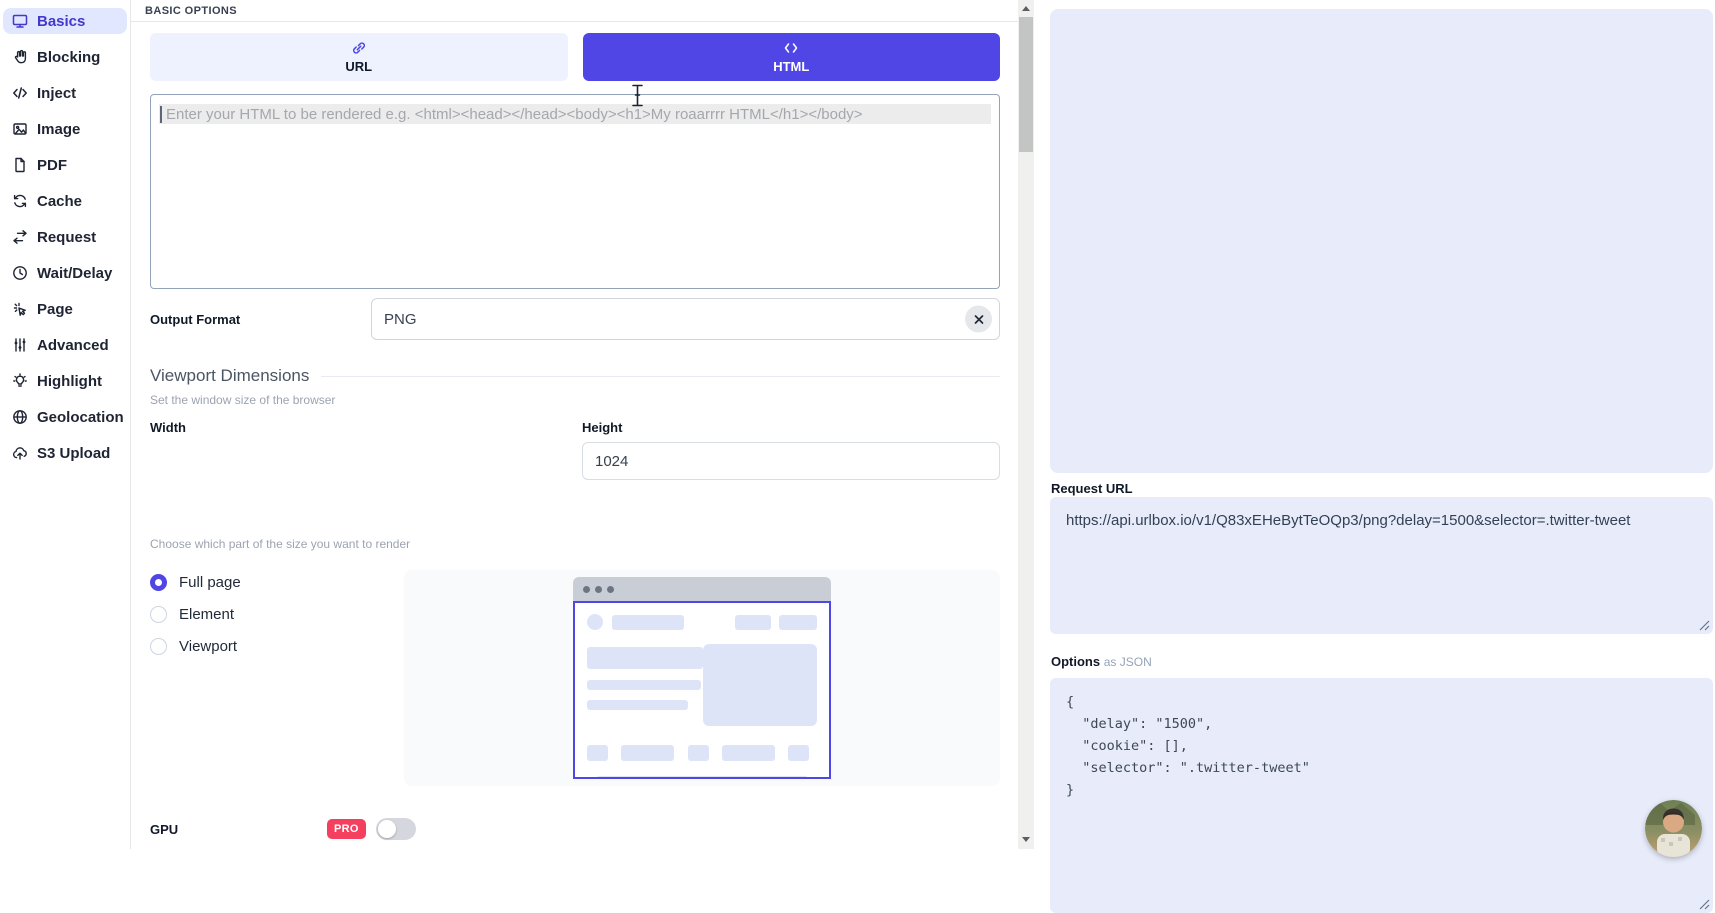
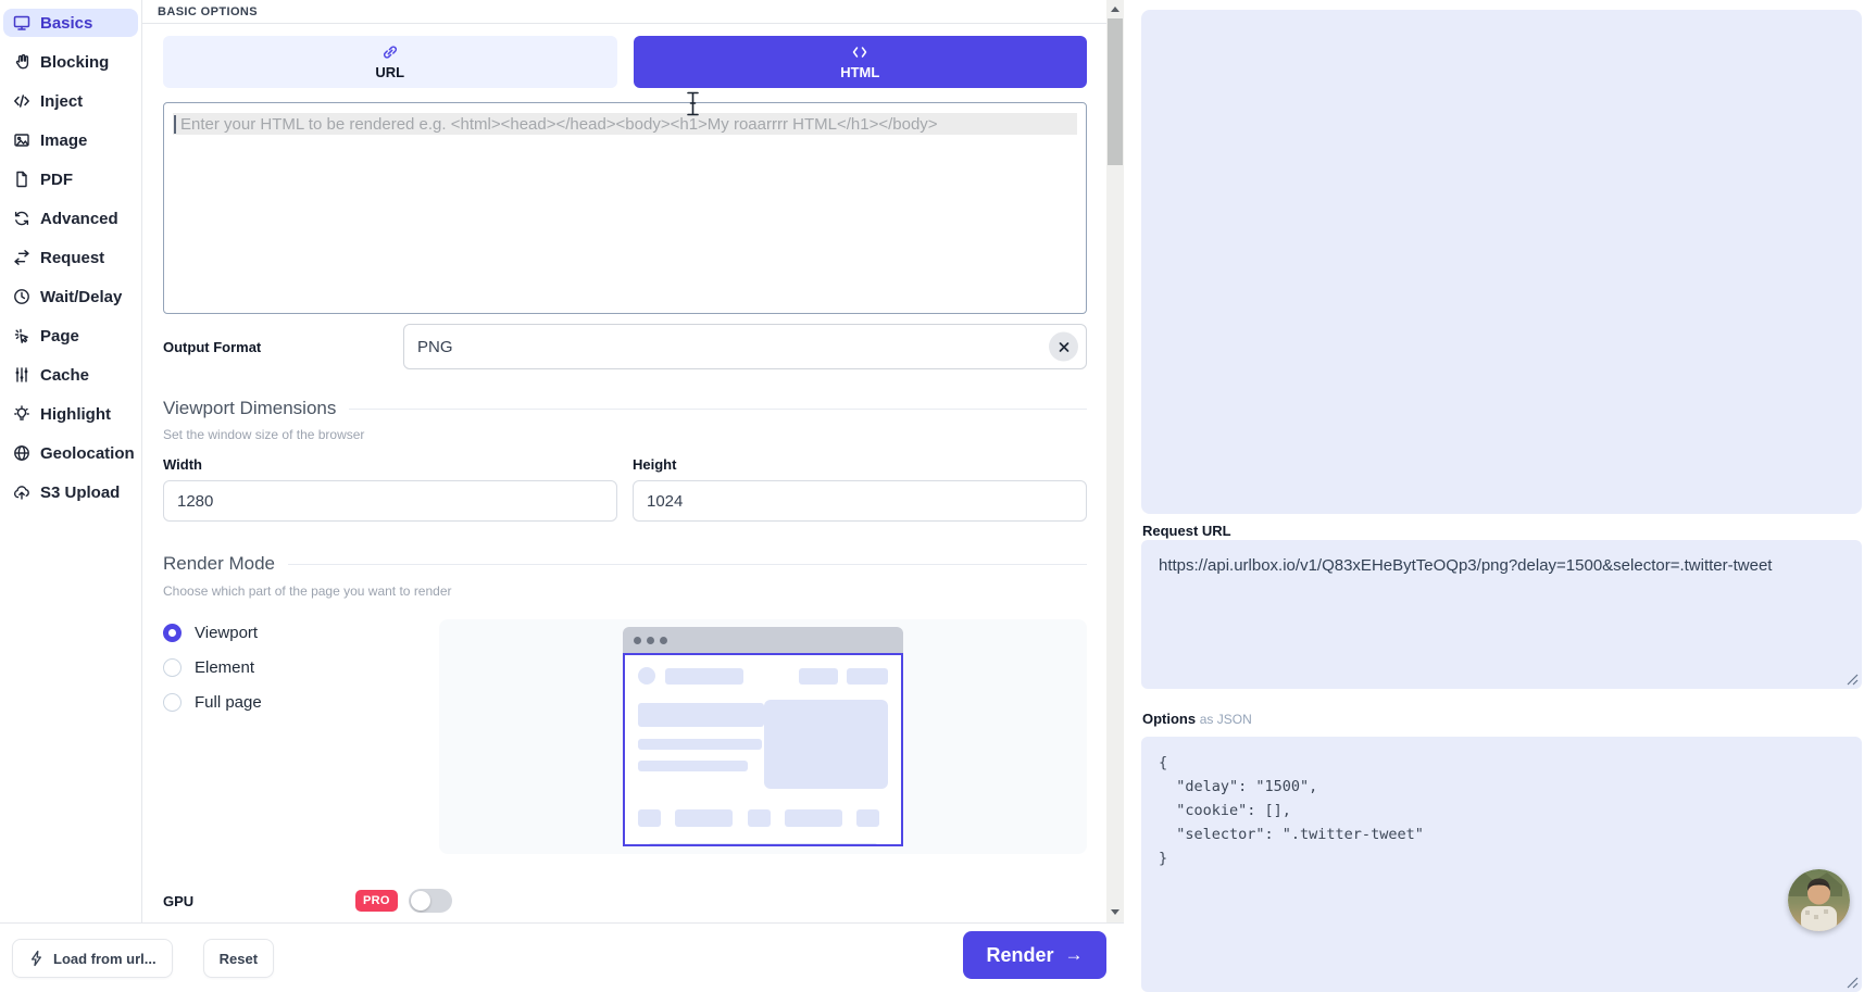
  Basics
  Blocking
  Inject
  Image
  PDF
- Cache
+ Advanced
  Request
  Wait/Delay
  Page
- Advanced
+ Cache
  Highlight
  Geolocation
  S3 Upload
  BASIC OPTIONS
  URL
  HTML
  Enter your HTML to be rendered e.g. <html><head></head><body><h1>My roaarrrr HTML</h1></body>
  Output Format
  PNG
  Viewport Dimensions
  Set the window size of the browser
  Width
+ 1280
  Height
  1024
+ Render Mode
- Choose which part of the size you want to render
+ Choose which part of the page you want to render
- Full page
+ Viewport
  Element
- Viewport
+ Full page
  GPU
  PRO
+ Load from url...
+ Reset
+ Render
+ →
  Request URL
  https://api.urlbox.io/v1/Q83xEHeBytTeOQp3/png?delay=1500&selector=.twitter-tweet
  Options as JSON
  {
  "delay": "1500",
  "cookie": [],
  "selector": ".twitter-tweet"
  }
